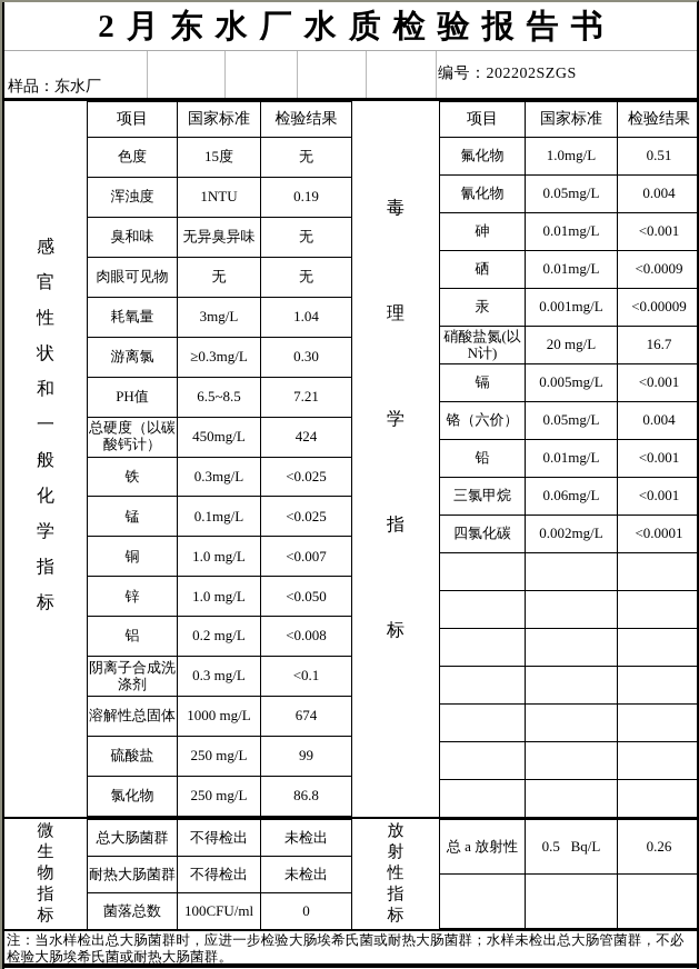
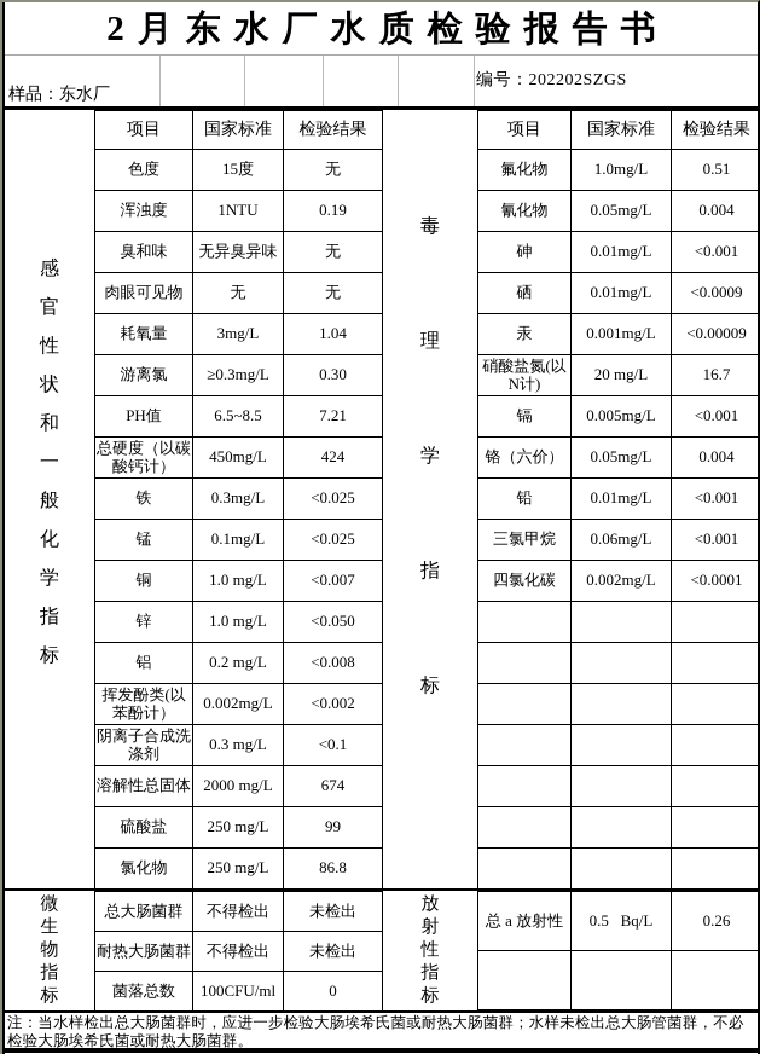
  2月东水厂水质检验报告书
  样品：东水厂
  编号：202202SZGS
  感
  官
  性
  状
  和
  一
  般
  化
  学
  指
  标
  项目	国家标准	检验结果
  色度	15度	无
  浑浊度	1NTU	0.19
  臭和味	无异臭异味	无
  肉眼可见物	无	无
  耗氧量	3mg/L	1.04
  游离氯	≥0.3mg/L	0.30
  PH值	6.5~8.5	7.21
  总硬度（以碳酸钙计）	450mg/L	424
  铁	0.3mg/L	<0.025
  锰	0.1mg/L	<0.025
  铜	1.0 mg/L	<0.007
  锌	1.0 mg/L	<0.050
  铝	0.2 mg/L	<0.008
+ 挥发酚类(以苯酚计）	0.002mg/L	<0.002
  阴离子合成洗涤剂	0.3 mg/L	<0.1
- 溶解性总固体	1000 mg/L	674
+ 溶解性总固体	2000 mg/L	674
  硫酸盐	250 mg/L	99
  氯化物	250 mg/L	86.8
  毒
  理
  学
  指
  标
  项目	国家标准	检验结果
  氟化物	1.0mg/L	0.51
  氰化物	0.05mg/L	0.004
  砷	0.01mg/L	<0.001
  硒	0.01mg/L	<0.0009
  汞	0.001mg/L	<0.00009
  硝酸盐氮(以N计)	20 mg/L	16.7
  镉	0.005mg/L	<0.001
  铬（六价）	0.05mg/L	0.004
  铅	0.01mg/L	<0.001
  三氯甲烷	0.06mg/L	<0.001
  四氯化碳	0.002mg/L	<0.0001
  微
  生
  物
  指
  标
  总大肠菌群	不得检出	未检出
  耐热大肠菌群	不得检出	未检出
  菌落总数	100CFU/ml	0
  放
  射
  性
  指
  标
  总 a 放射性	0.5 Bq/L	0.26
  注：当水样检出总大肠菌群时，应进一步检验大肠埃希氏菌或耐热大肠菌群；水样未检出总大肠管菌群，不必检验大肠埃希氏菌或耐热大肠菌群。
